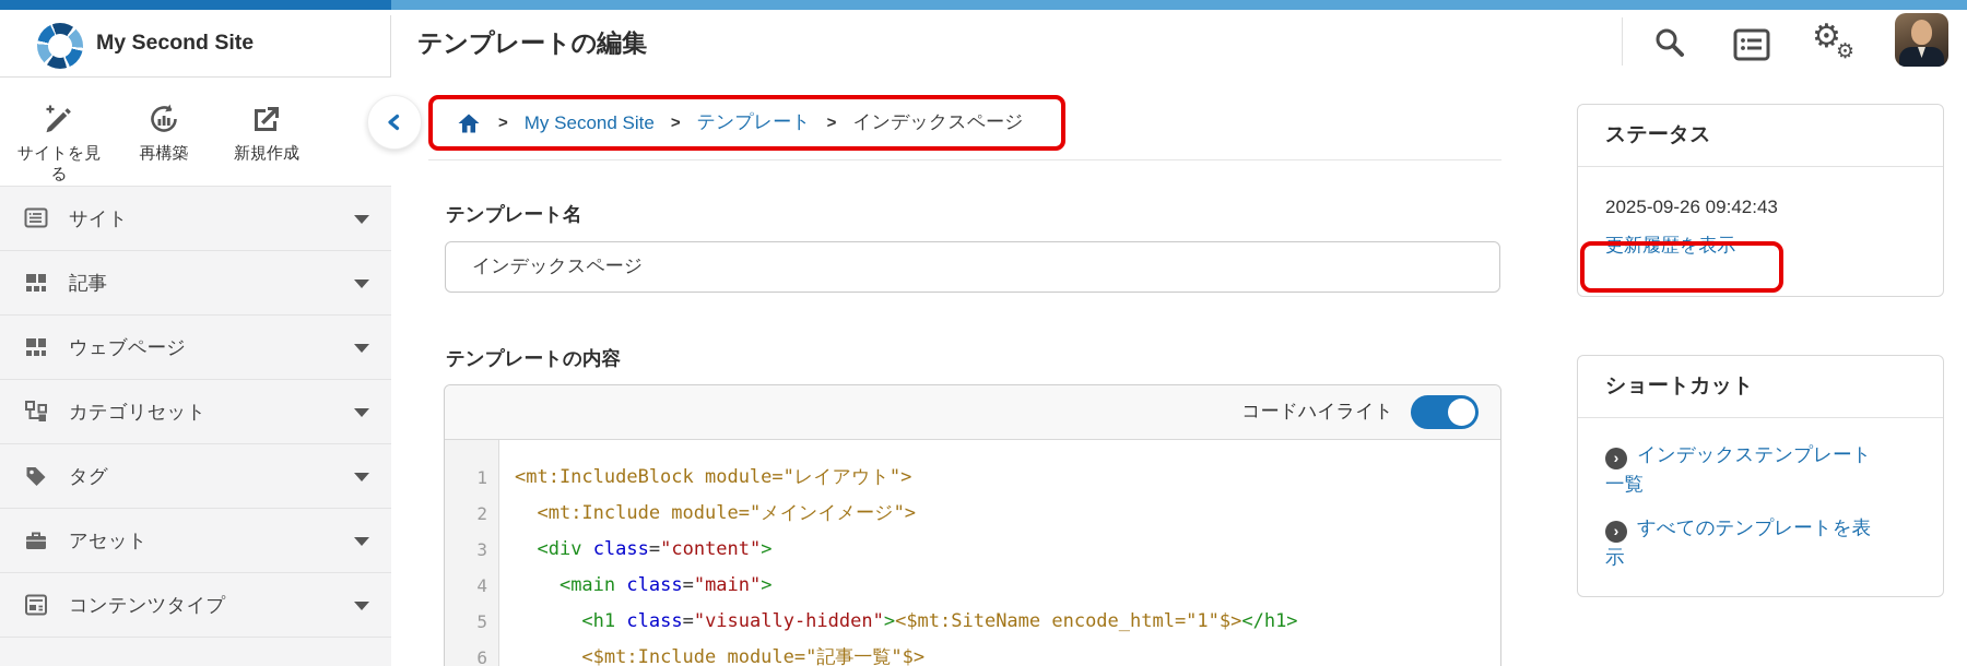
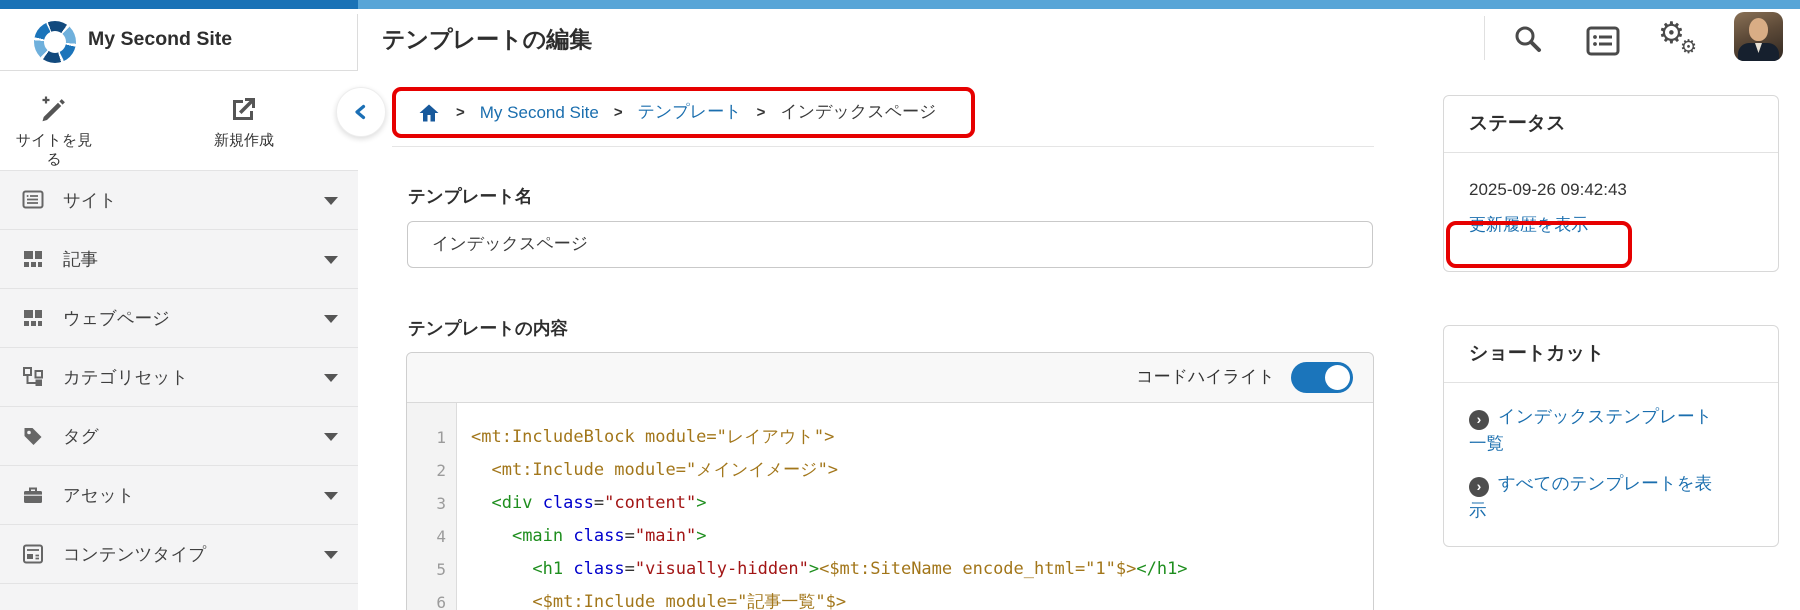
  My Second Site
  テンプレートの編集
  ⚙
  ⚙
  サイトを見る
- 再構築
  新規作成
  サイト
  記事
  ウェブページ
  カテゴリセット
  タグ
  アセット
  コンテンツタイプ
  >
  My Second Site
  >
  テンプレート
  >
  インデックスページ
  テンプレート名
  インデックスページ
  テンプレートの内容
  コードハイライト
  1
  2
  3
  4
  5
  6
  <mt:IncludeBlock module="レイアウト">
  <mt:Include module="メインイメージ">
  <div class="content">
  <main class="main">
  <h1 class="visually-hidden"><$mt:SiteName encode_html="1"$></h1>
  <$mt:Include module="記事一覧"$>
  ステータス
  2025-09-26 09:42:43
  更新履歴を表示
  ショートカット
  › インデックステンプレート一覧
  › すべてのテンプレートを表示
